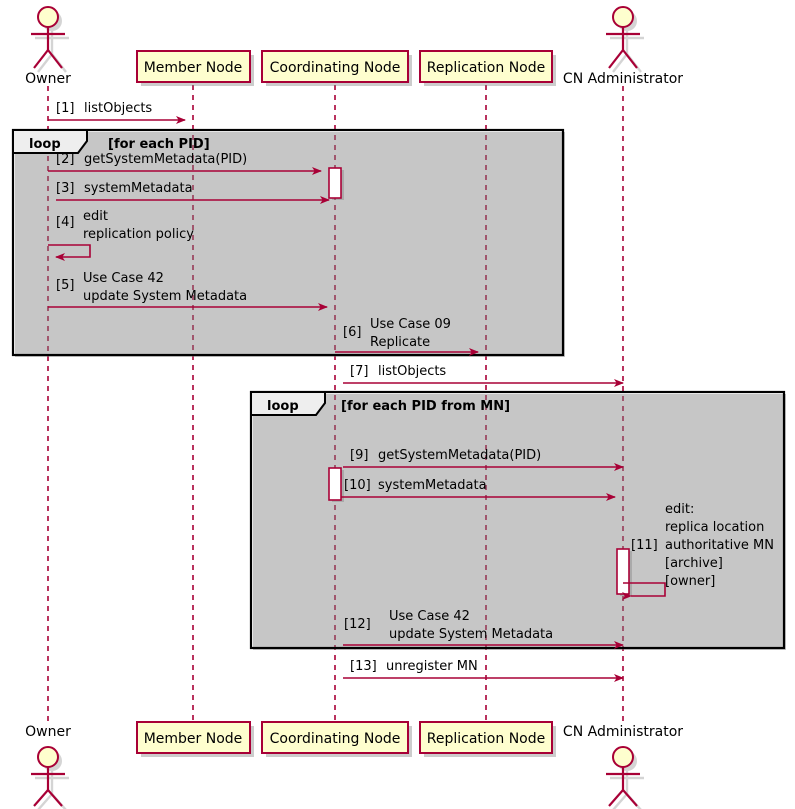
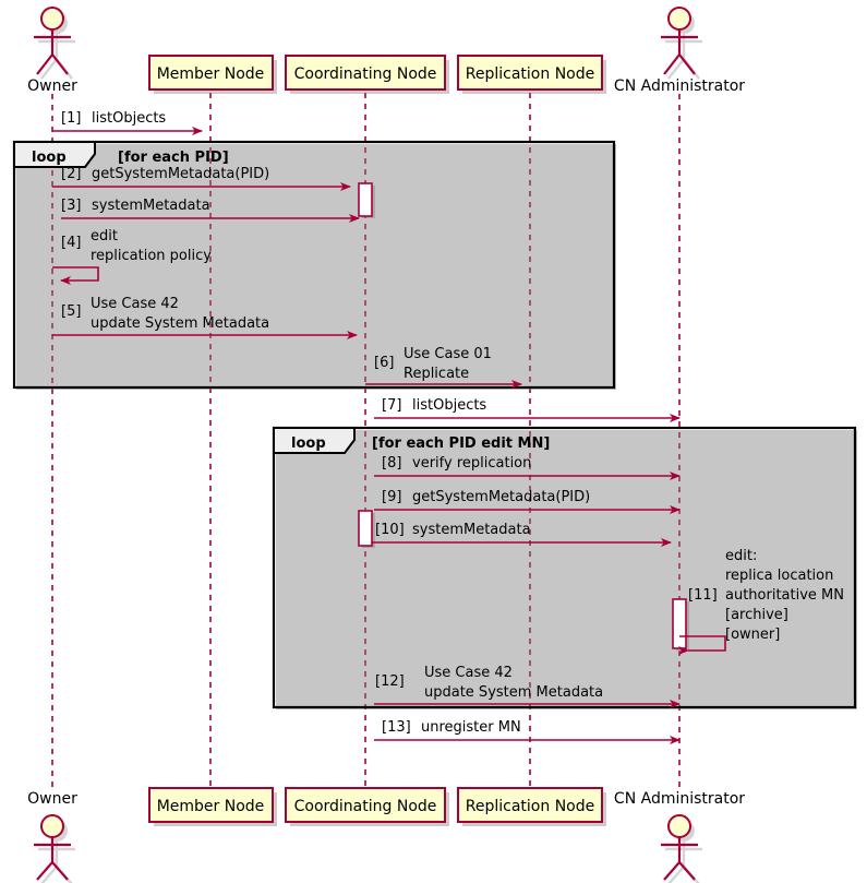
  loop
  [for each PID]
  loop
- [for each PID from MN]
+ [for each PID edit MN]
  [1]
  listObjects
  [2]
  getSystemMetadata(PID)
  [3]
  systemMetadata
  [4]
  edit
  replication policy
  [5]
  Use Case 42
  update System Metadata
  [6]
- Use Case 09
+ Use Case 01
  Replicate
  [7]
  listObjects
+ [8]
+ verify replication
  [9]
  getSystemMetadata(PID)
  [10]
  systemMetadata
  [11]
  edit:
  replica location
  authoritative MN
  [archive]
  [owner]
  [12]
  Use Case 42
  update System Metadata
  [13]
  unregister MN
  Member Node
  Coordinating Node
  Replication Node
  Owner
  CN Administrator
  Member Node
  Coordinating Node
  Replication Node
  Owner
  CN Administrator
